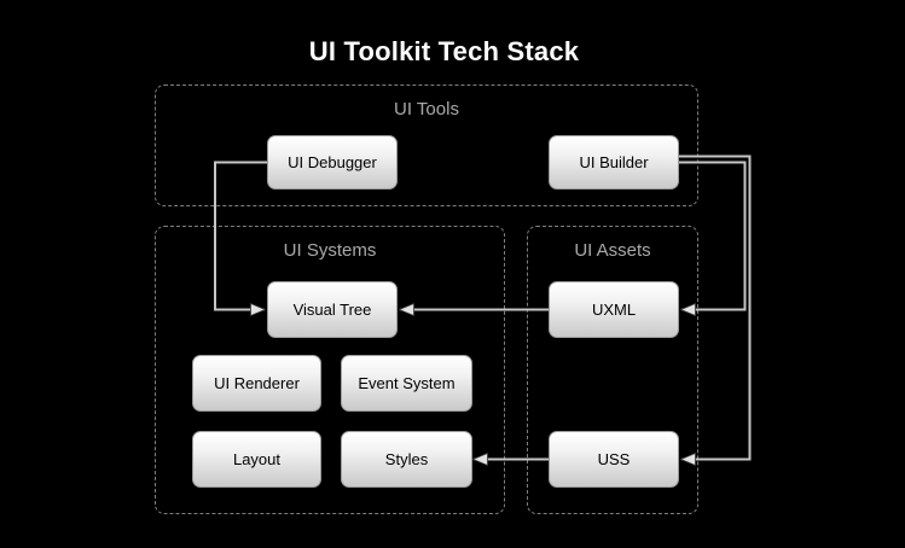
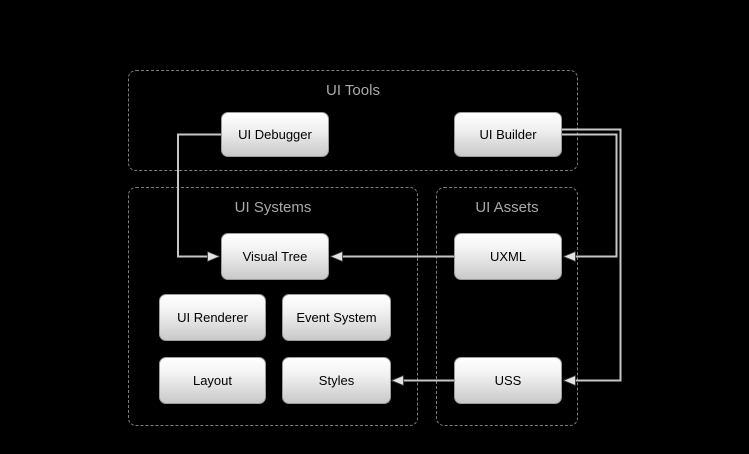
- UI Toolkit Tech Stack
  UI Tools
  UI Systems
  UI Assets
  UI Debugger
  UI Builder
  Visual Tree
  UXML
  UI Renderer
  Event System
  Layout
  Styles
  USS
